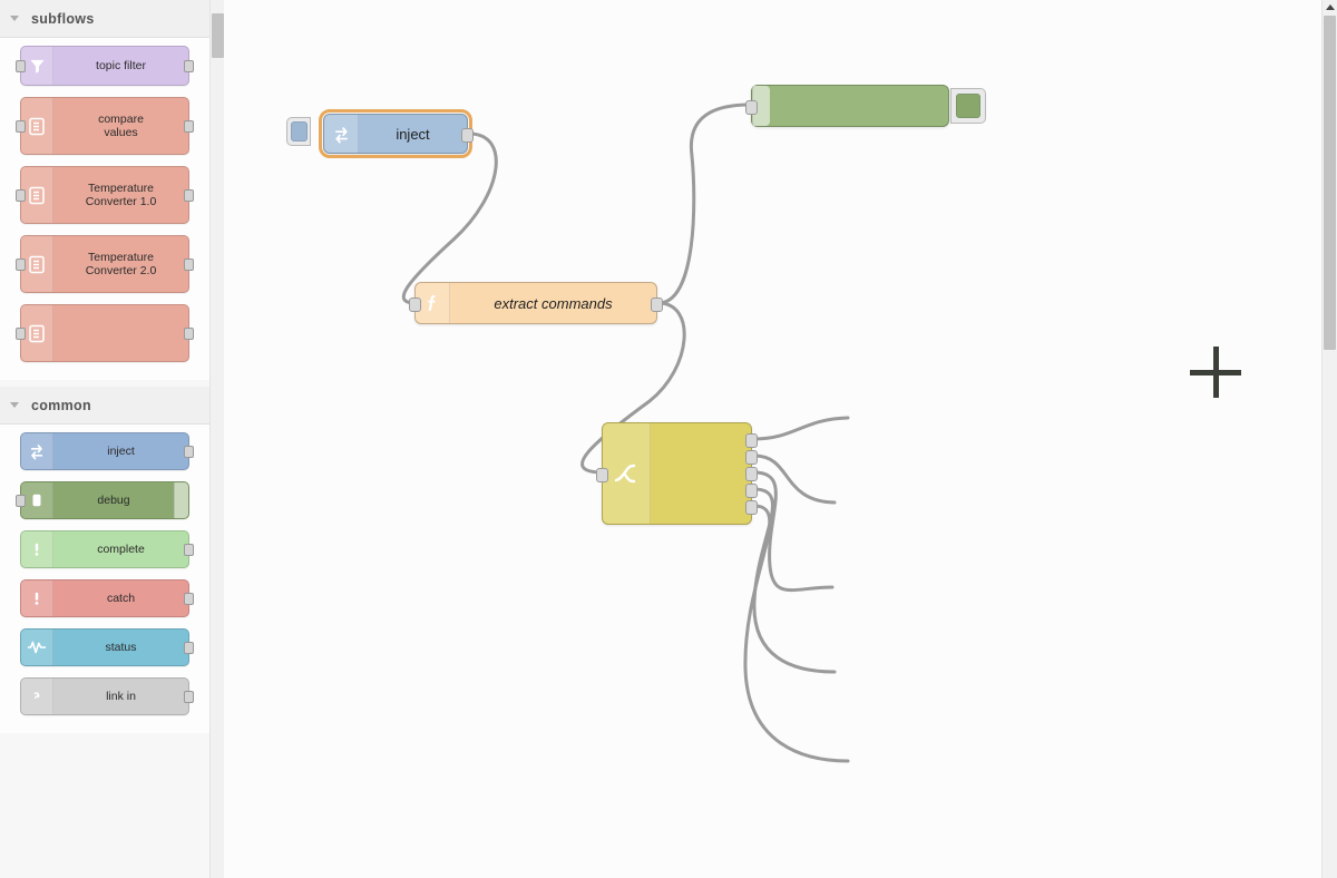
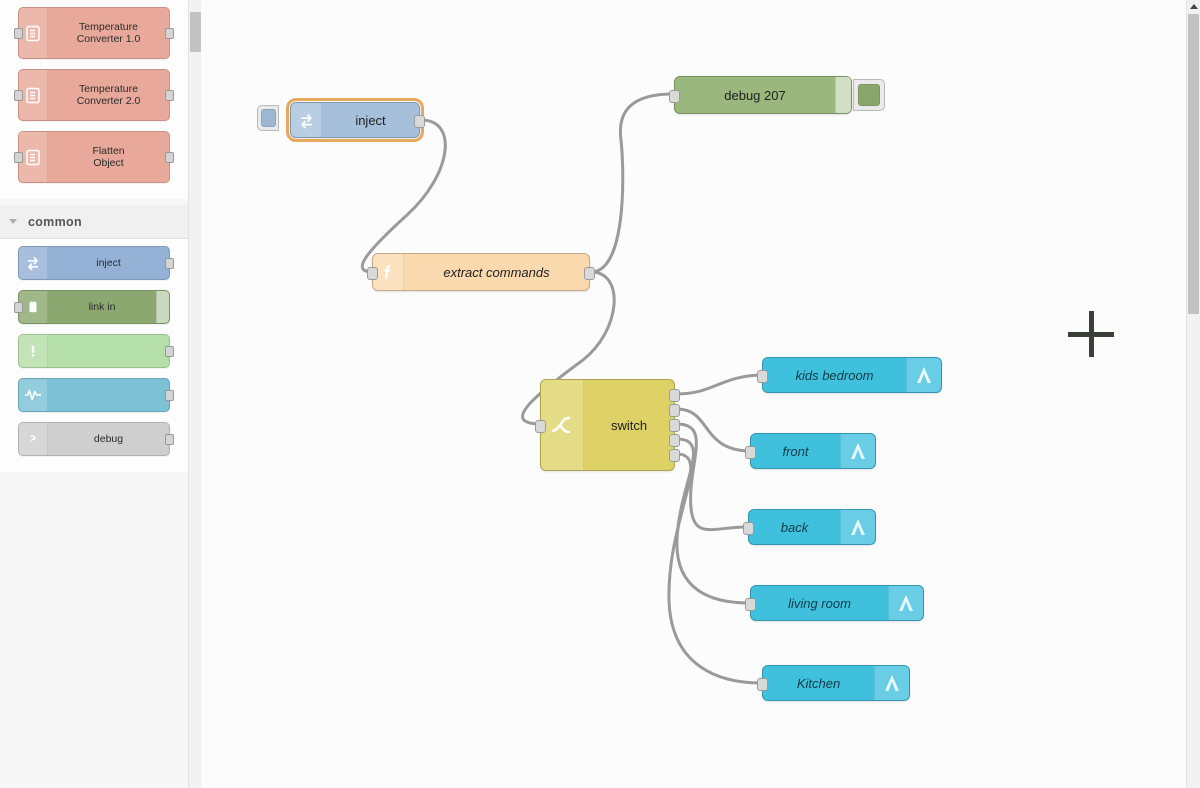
- subflows
- topic filter
- compare
- values
  Temperature
  Converter 1.0
  Temperature
  Converter 2.0
+ Flatten
+ Object
  common
  inject
- debug
+ link in
- complete
- catch
- status
- link in
+ debug
  inject
+ debug 207
  extract commands
+ switch
+ kids bedroom
+ front
+ back
+ living room
+ Kitchen
